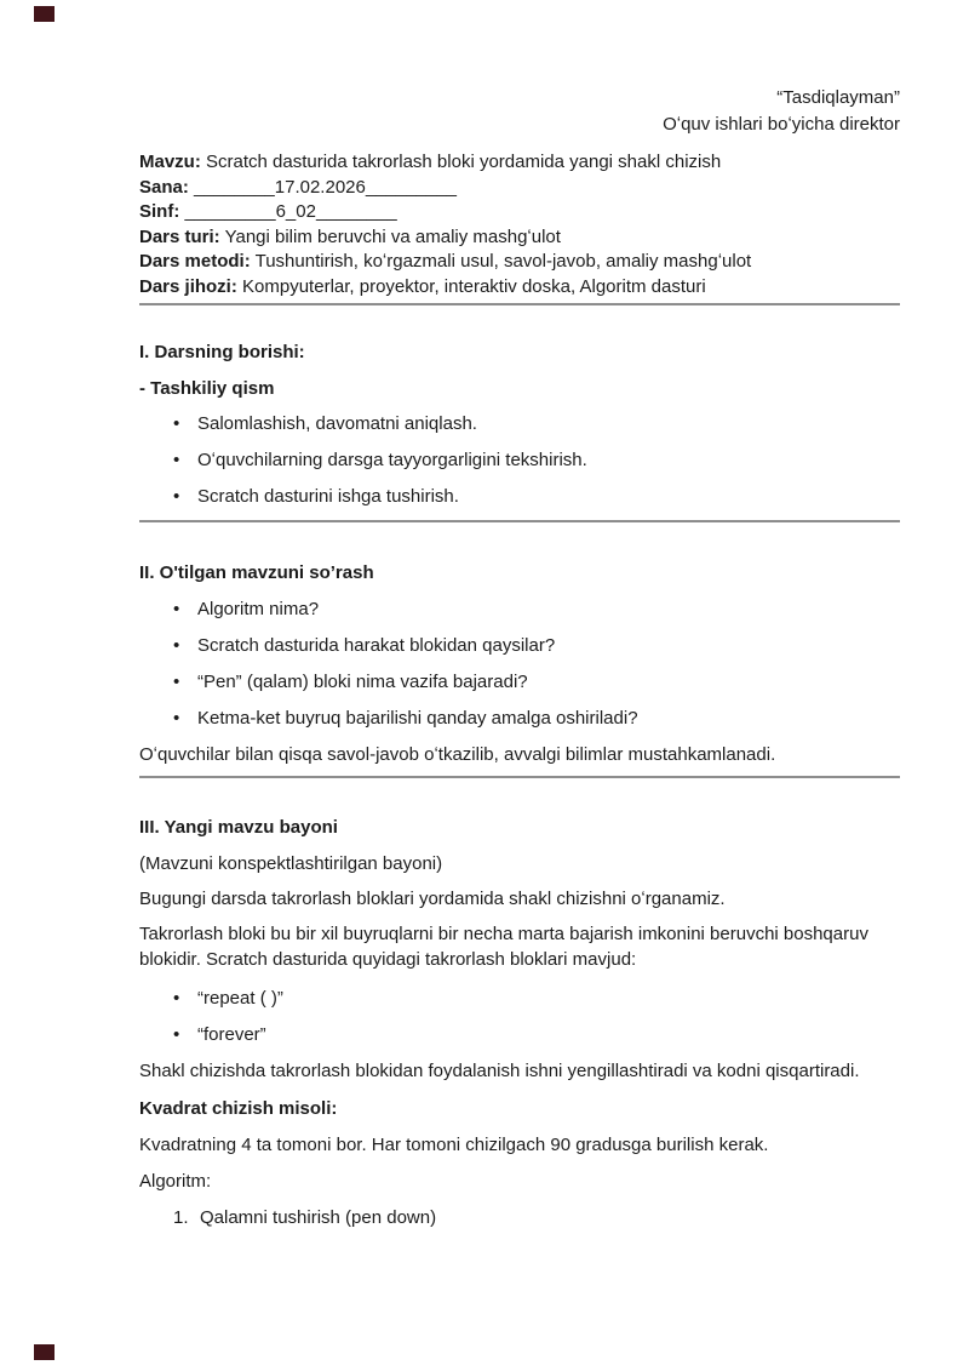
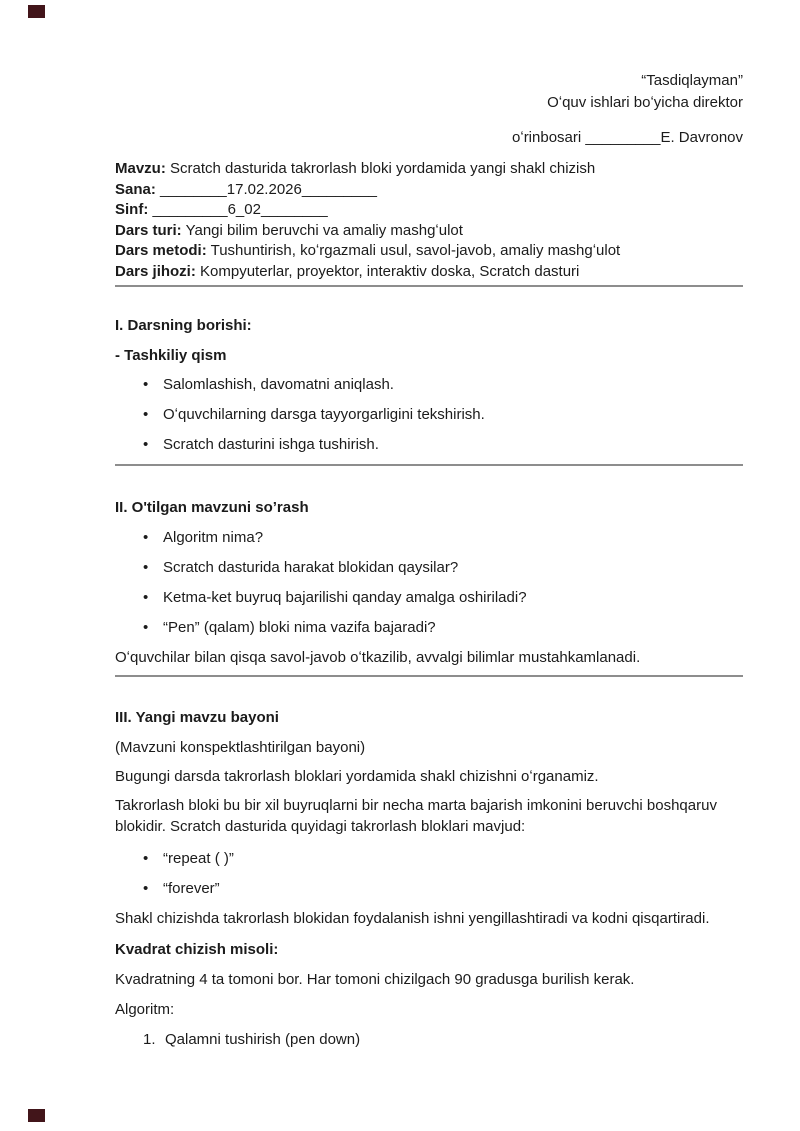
  “Tasdiqlayman”
  Oʻquv ishlari boʻyicha direktor
+ oʻrinbosari _________E. Davronov
  Mavzu: Scratch dasturida takrorlash bloki yordamida yangi shakl chizish
  Sana: ________17.02.2026_________
  Sinf: _________6_02________
  Dars turi: Yangi bilim beruvchi va amaliy mashgʻulot
  Dars metodi: Tushuntirish, koʻrgazmali usul, savol-javob, amaliy mashgʻulot
- Dars jihozi: Kompyuterlar, proyektor, interaktiv doska, Algoritm dasturi
+ Dars jihozi: Kompyuterlar, proyektor, interaktiv doska, Scratch dasturi
  I. Darsning borishi:
  - Tashkiliy qism
  •
  Salomlashish, davomatni aniqlash.
  •
  Oʻquvchilarning darsga tayyorgarligini tekshirish.
  •
  Scratch dasturini ishga tushirish.
  II. O'tilgan mavzuni so’rash
  •
  Algoritm nima?
  •
  Scratch dasturida harakat blokidan qaysilar?
  •
- “Pen” (qalam) bloki nima vazifa bajaradi?
+ Ketma-ket buyruq bajarilishi qanday amalga oshiriladi?
  •
- Ketma-ket buyruq bajarilishi qanday amalga oshiriladi?
+ “Pen” (qalam) bloki nima vazifa bajaradi?
  Oʻquvchilar bilan qisqa savol-javob oʻtkazilib, avvalgi bilimlar mustahkamlanadi.
  III. Yangi mavzu bayoni
  (Mavzuni konspektlashtirilgan bayoni)
  Bugungi darsda takrorlash bloklari yordamida shakl chizishni oʻrganamiz.
  Takrorlash bloki bu bir xil buyruqlarni bir necha marta bajarish imkonini beruvchi boshqaruv blokidir. Scratch dasturida quyidagi takrorlash bloklari mavjud:
  •
  “repeat ( )”
  •
  “forever”
  Shakl chizishda takrorlash blokidan foydalanish ishni yengillashtiradi va kodni qisqartiradi.
  Kvadrat chizish misoli:
  Kvadratning 4 ta tomoni bor. Har tomoni chizilgach 90 gradusga burilish kerak.
  Algoritm:
  1.
  Qalamni tushirish (pen down)
